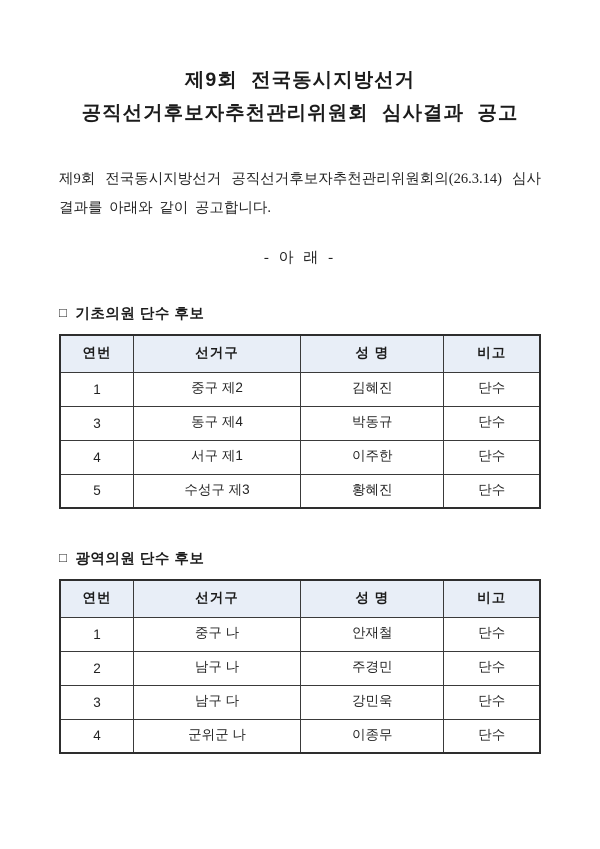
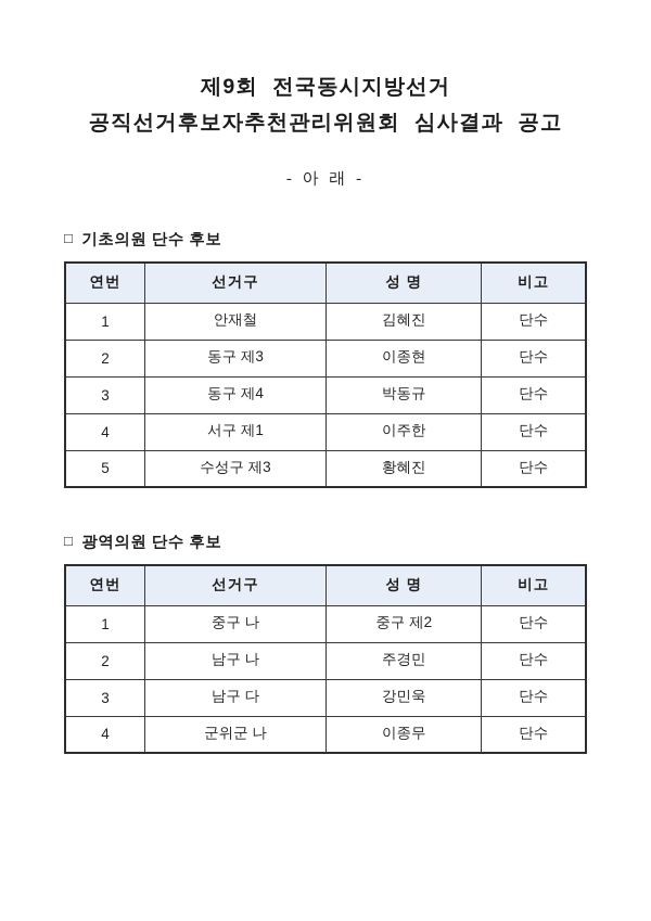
  제9회 전국동시지방선거
  공직선거후보자추천관리위원회 심사결과 공고
- 제9회 전국동시지방선거 공직선거후보자추천관리위원회의(26.3.14) 심사 결과를 아래와 같이 공고합니다.
  - 아 래 -
  □ 기초의원 단수 후보
  연번	선거구	성 명	비고
- 1	중구 제2	김혜진	단수
+ 1	안재철	김혜진	단수
+ 2	동구 제3	이종현	단수
  3	동구 제4	박동규	단수
  4	서구 제1	이주한	단수
  5	수성구 제3	황혜진	단수
  □ 광역의원 단수 후보
  연번	선거구	성 명	비고
- 1	중구 나	안재철	단수
+ 1	중구 나	중구 제2	단수
  2	남구 나	주경민	단수
  3	남구 다	강민욱	단수
  4	군위군 나	이종무	단수
